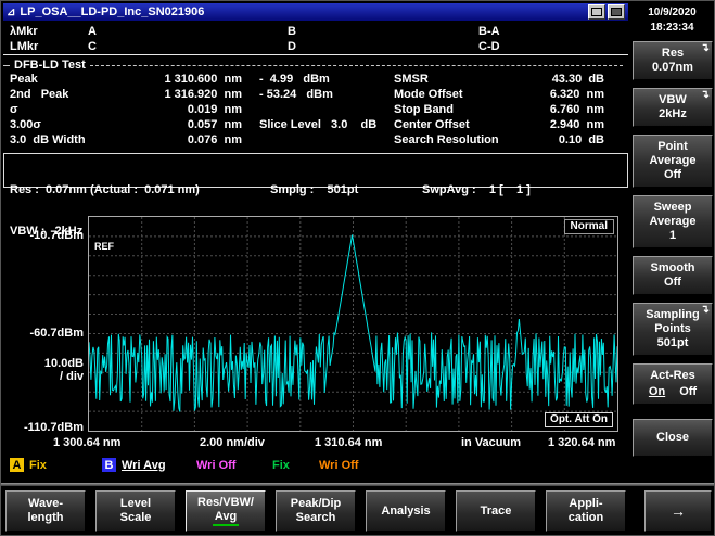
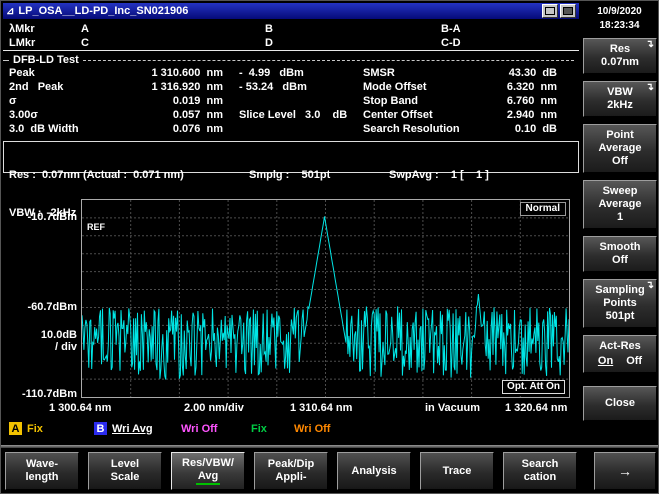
  ⊿
  LP_OSA__LD-PD_Inc_SN021906
  10/9/2020
  18:23:34
  ↴
  Res
  0.07nm
  ↴
  VBW
  2kHz
  Point
  Average
  Off
  Sweep
  Average
  1
  Smooth
  Off
  ↴
  Sampling
  Points
  501pt
  Act-Res
  On
  Off
  Close
  λMkr
  A
  B
  B-A
  LMkr
  C
  D
  C-D
  DFB-LD Test
  Peak
  1 310.600 nm
  - 4.99 dBm
  2nd Peak
  1 316.920 nm
  - 53.24 dBm
  σ
  0.019 nm
  3.00σ
  0.057 nm
  Slice Level 3.0 dB
  3.0 dB Width
  0.076 nm
  SMSR
  43.30 dB
  Mode Offset
  6.320 nm
  Stop Band
  6.760 nm
  Center Offset
  2.940 nm
  Search Resolution
  0.10 dB
  Res : 0.07nm (Actual : 0.071 nm)
  Smplg : 501pt
  SwpAvg : 1 [ 1 ]
  VBW : 2kHz
  -10.7dBm
  -60.7dBm
  10.0dB
  / div
  -110.7dBm
  Normal
  REF
  Opt. Att On
  1 300.64 nm
  2.00 nm/div
  1 310.64 nm
  in Vacuum
  1 320.64 nm
  A
  Fix
  B
  Wri Avg
  Wri Off
  Fix
  Wri Off
  Wave-
  length
  Level
  Scale
  Res/VBW/
  Avg
  Peak/Dip
- Search
+ Appli-
  Analysis
  Trace
- Appli-
+ Search
  cation
  →
